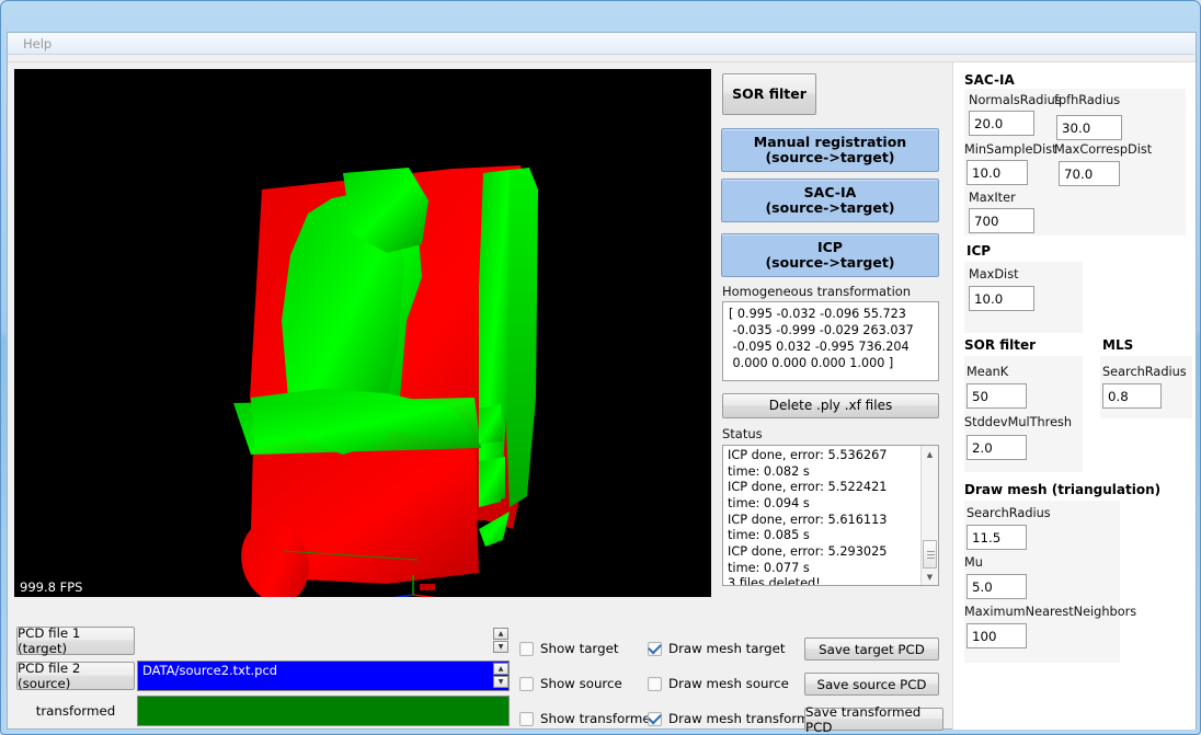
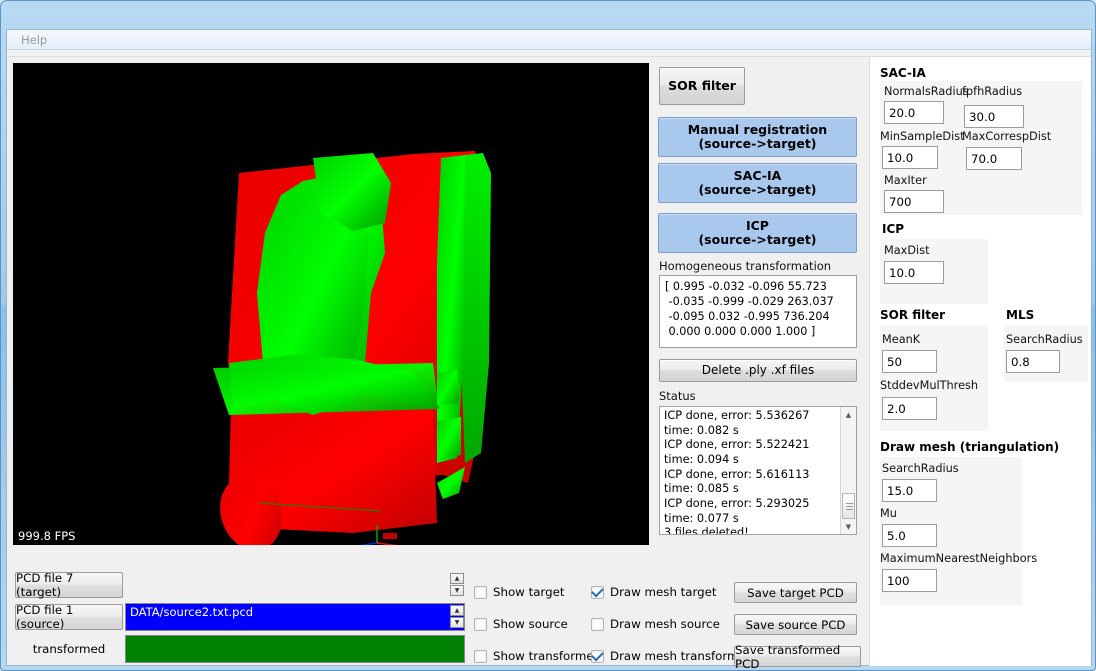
  Help
  999.8 FPS
  SOR filter
  Manual registration
  (source->target)
  SAC-IA
  (source->target)
  ICP
  (source->target)
  Homogeneous transformation
  [ 0.995 -0.032 -0.096 55.723
  -0.035 -0.999 -0.029 263.037
  -0.095 0.032 -0.995 736.204
  0.000 0.000 0.000 1.000 ]
  Delete .ply .xf files
  Status
  ICP done, error: 5.536267
  time: 0.082 s
  ICP done, error: 5.522421
  time: 0.094 s
  ICP done, error: 5.616113
  time: 0.085 s
  ICP done, error: 5.293025
  time: 0.077 s
  3 files deleted!
  ▲
  ▼
  SAC-IA
  NormalsRadius
  20.0
  fpfhRadius
  30.0
  MinSampleDist
  10.0
  MaxCorrespDist
  70.0
  MaxIter
  700
  ICP
  MaxDist
  10.0
  SOR filter
  MeanK
  50
  StddevMulThresh
  2.0
  MLS
  SearchRadius
  0.8
  Draw mesh (triangulation)
  SearchRadius
- 11.5
+ 15.0
  Mu
  5.0
  MaximumNearestNeighbors
  100
- PCD file 1 (target)
+ PCD file 7 (target)
- PCD file 2 (source)
+ PCD file 1 (source)
  DATA/source2.txt.pcd
  transformed
  Show target
  Show source
  Show transform
  Draw mesh target
  Draw mesh source
  Draw mesh transform
  Save target PCD
  Save source PCD
  Save transformed PCD
